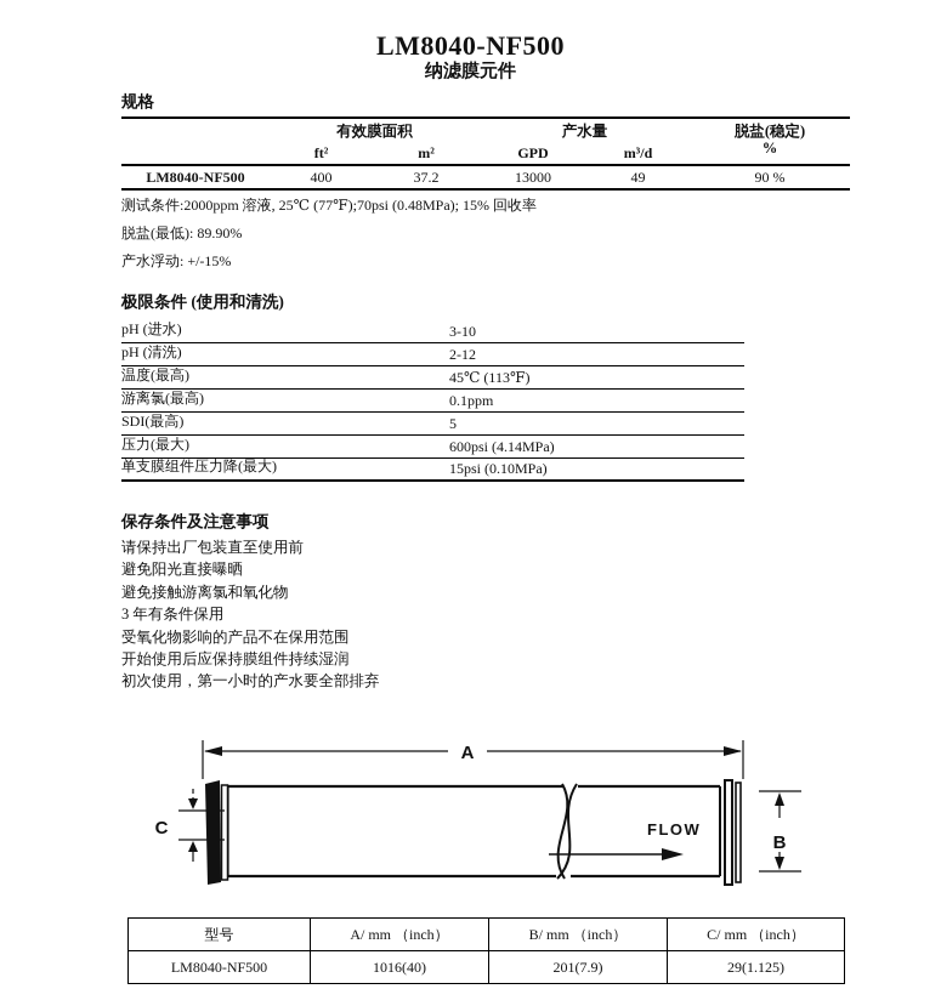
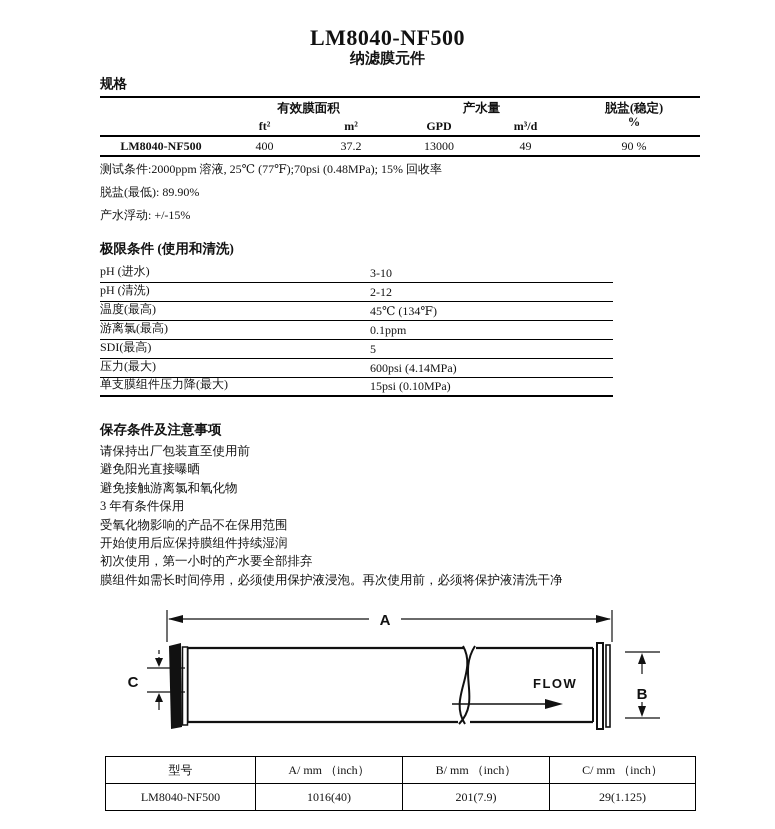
  LM8040-NF500
  纳滤膜元件
  规格
  有效膜面积
  产水量
  脱盐(稳定)
  %
  ft²
  m²
  GPD
  m³/d
  LM8040-NF500
  400
  37.2
  13000
  49
  90 %
  测试条件:2000ppm 溶液, 25℃ (77℉);70psi (0.48MPa); 15% 回收率
  脱盐(最低): 89.90%
  产水浮动: +/-15%
  极限条件 (使用和清洗)
  pH (进水)
  3-10
  pH (清洗)
  2-12
  温度(最高)
- 45℃ (113℉)
+ 45℃ (134℉)
  游离氯(最高)
  0.1ppm
  SDI(最高)
  5
  压力(最大)
  600psi (4.14MPa)
  单支膜组件压力降(最大)
  15psi (0.10MPa)
  保存条件及注意事项
  请保持出厂包装直至使用前
  避免阳光直接曝晒
  避免接触游离氯和氧化物
  3 年有条件保用
  受氧化物影响的产品不在保用范围
  开始使用后应保持膜组件持续湿润
  初次使用，第一小时的产水要全部排弃
+ 膜组件如需长时间停用，必须使用保护液浸泡。再次使用前，必须将保护液清洗干净
  A
  FLOW
  B
  C
  型号	A/ mm （inch）	B/ mm （inch）	C/ mm （inch）
  LM8040-NF500	1016(40)	201(7.9)	29(1.125)
